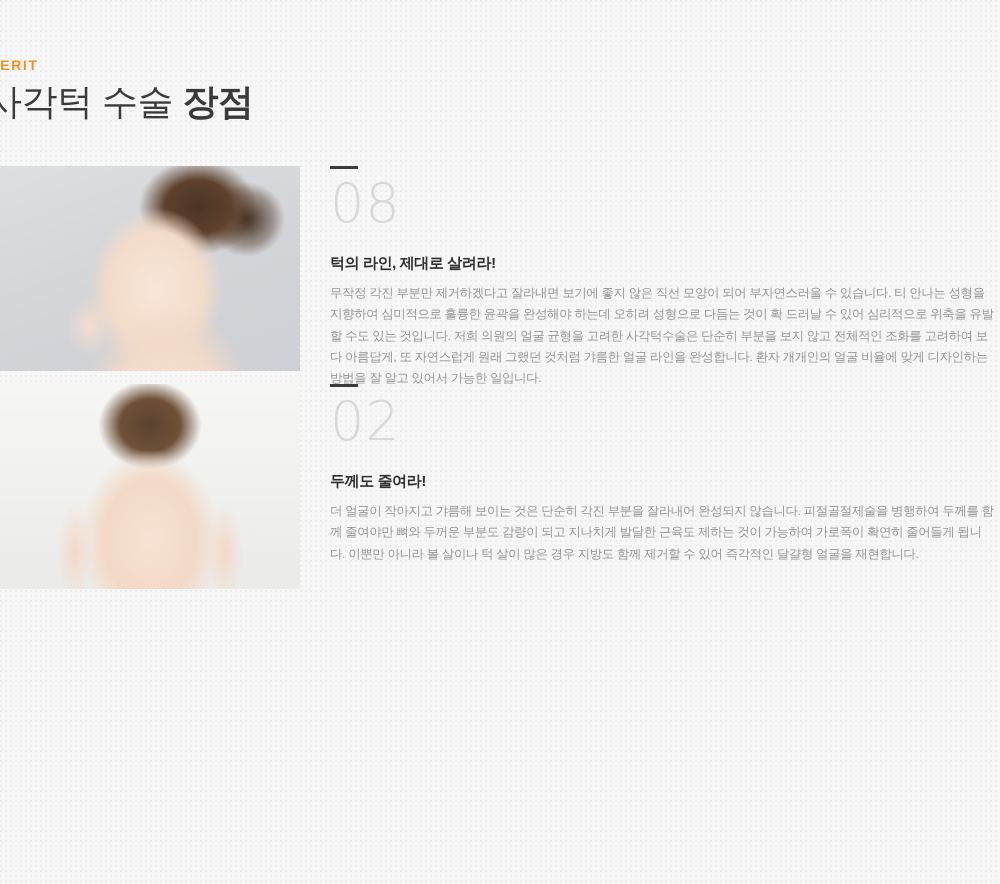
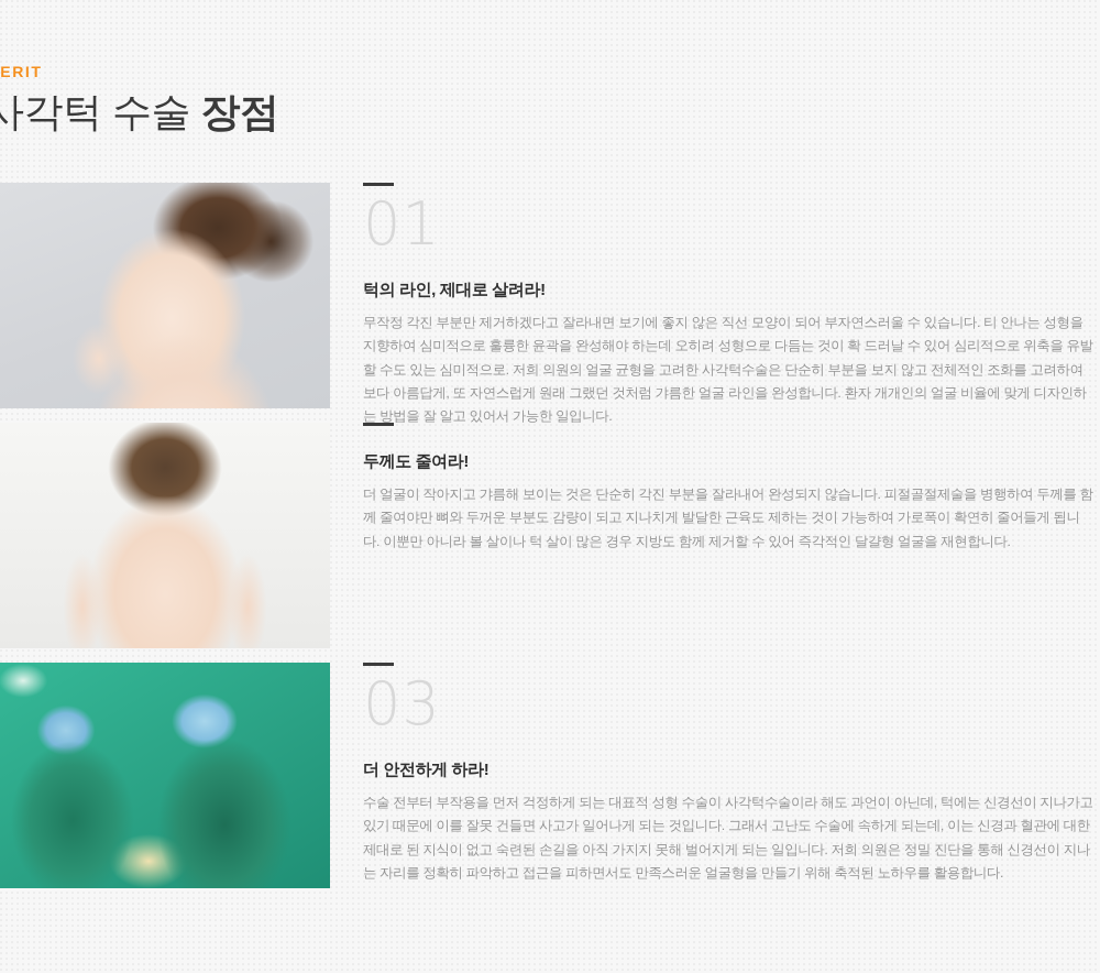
  ERIT
  사각턱 수술 장점
- 08
+ 01
  턱의 라인, 제대로 살려라!
- 무작정 각진 부분만 제거하겠다고 잘라내면 보기에 좋지 않은 직선 모양이 되어 부자연스러울 수 있습니다. 티 안나는 성형을 지향하여 심미적으로 훌륭한 윤곽을 완성해야 하는데 오히려 성형으로 다듬는 것이 확 드러날 수 있어 심리적으로 위축을 유발할 수도 있는 것입니다. 저희 의원의 얼굴 균형을 고려한 사각턱수술은 단순히 부분을 보지 않고 전체적인 조화를 고려하여 보다 아름답게, 또 자연스럽게 원래 그랬던 것처럼 갸름한 얼굴 라인을 완성합니다. 환자 개개인의 얼굴 비율에 맞게 디자인하는 방법을 잘 알고 있어서 가능한 일입니다.
+ 무작정 각진 부분만 제거하겠다고 잘라내면 보기에 좋지 않은 직선 모양이 되어 부자연스러울 수 있습니다. 티 안나는 성형을 지향하여 심미적으로 훌륭한 윤곽을 완성해야 하는데 오히려 성형으로 다듬는 것이 확 드러날 수 있어 심리적으로 위축을 유발할 수도 있는 심미적으로. 저희 의원의 얼굴 균형을 고려한 사각턱수술은 단순히 부분을 보지 않고 전체적인 조화를 고려하여 보다 아름답게, 또 자연스럽게 원래 그랬던 것처럼 갸름한 얼굴 라인을 완성합니다. 환자 개개인의 얼굴 비율에 맞게 디자인하는 방법을 잘 알고 있어서 가능한 일입니다.
- 02
  두께도 줄여라!
  더 얼굴이 작아지고 갸름해 보이는 것은 단순히 각진 부분을 잘라내어 완성되지 않습니다. 피절골절제술을 병행하여 두께를 함께 줄여야만 뼈와 두꺼운 부분도 감량이 되고 지나치게 발달한 근육도 제하는 것이 가능하여 가로폭이 확연히 줄어들게 됩니다. 이뿐만 아니라 볼 살이나 턱 살이 많은 경우 지방도 함께 제거할 수 있어 즉각적인 달걀형 얼굴을 재현합니다.
+ 03
+ 더 안전하게 하라!
+ 수술 전부터 부작용을 먼저 걱정하게 되는 대표적 성형 수술이 사각턱수술이라 해도 과언이 아닌데, 턱에는 신경선이 지나가고 있기 때문에 이를 잘못 건들면 사고가 일어나게 되는 것입니다. 그래서 고난도 수술에 속하게 되는데, 이는 신경과 혈관에 대한 제대로 된 지식이 없고 숙련된 손길을 아직 가지지 못해 벌어지게 되는 일입니다. 저희 의원은 정밀 진단을 통해 신경선이 지나는 자리를 정확히 파악하고 접근을 피하면서도 만족스러운 얼굴형을 만들기 위해 축적된 노하우를 활용합니다.
